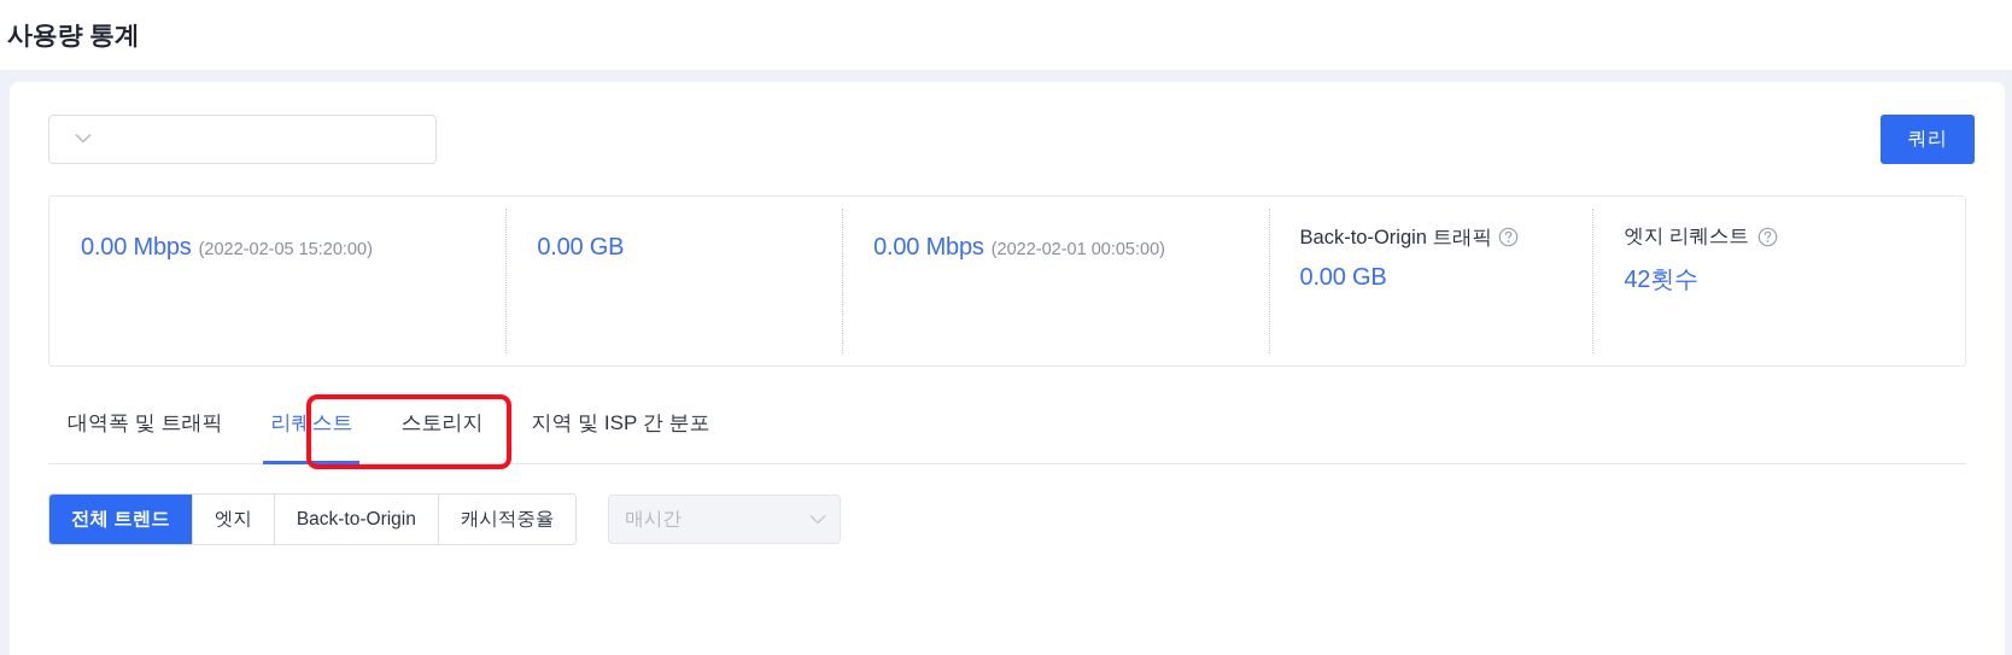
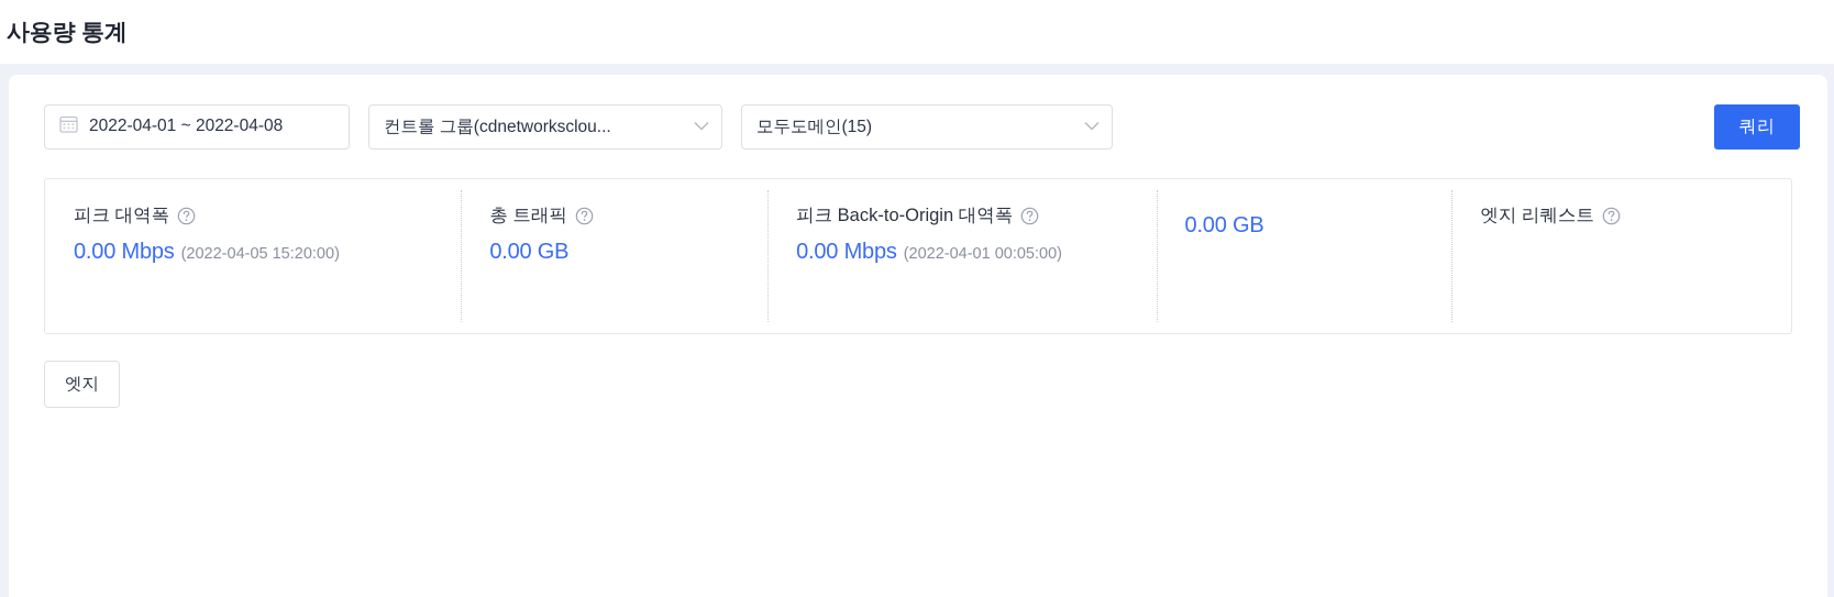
  사용량 통계
+ 2022-04-01 ~ 2022-04-08
+ 컨트롤 그룹(cdnetworksclou...
+ 모두도메인(15)
  쿼리
+ 피크 대역폭
  0.00 Mbps
- (2022-02-05 15:20:00)
+ (2022-04-05 15:20:00)
+ 총 트래픽
  0.00 GB
+ 피크 Back-to-Origin 대역폭
  0.00 Mbps
- (2022-02-01 00:05:00)
+ (2022-04-01 00:05:00)
- Back-to-Origin 트래픽
  0.00 GB
  엣지 리퀘스트
- 42횟수
- 대역폭 및 트래픽
- 리퀘스트
- 스토리지
- 지역 및 ISP 간 분포
- 전체 트렌드
  엣지
- Back-to-Origin
- 캐시적중율
- 매시간
